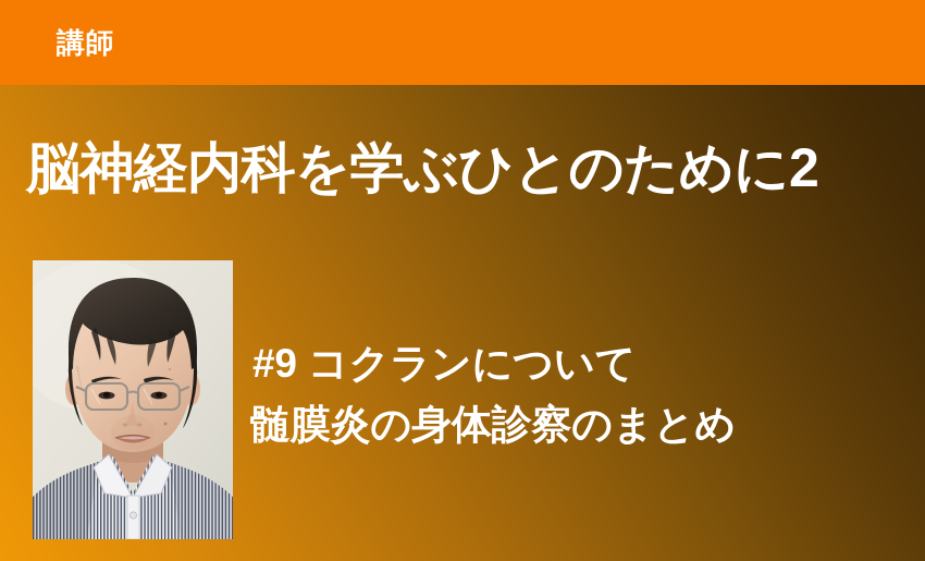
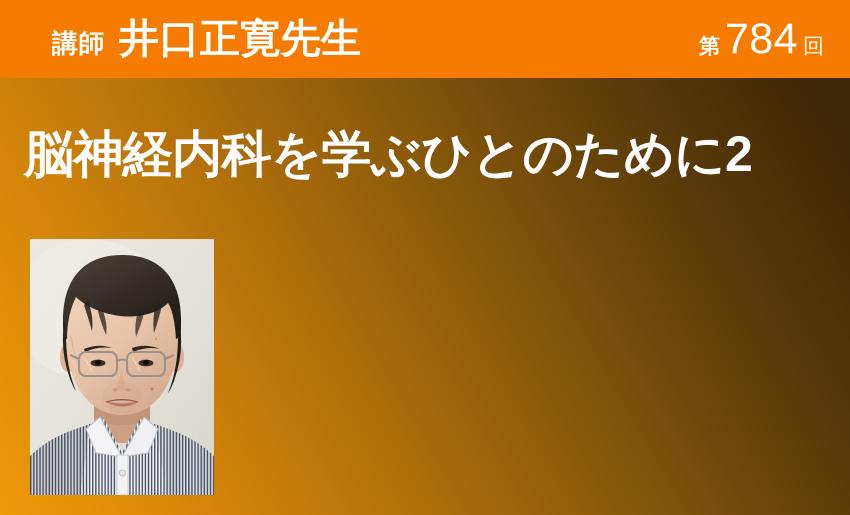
  講師
+ 井口正寛先生
+ 第
+ 784
+ 回
  脳神経内科を学ぶひとのために2
- #9 コクランについて
- 髄膜炎の身体診察のまとめ
